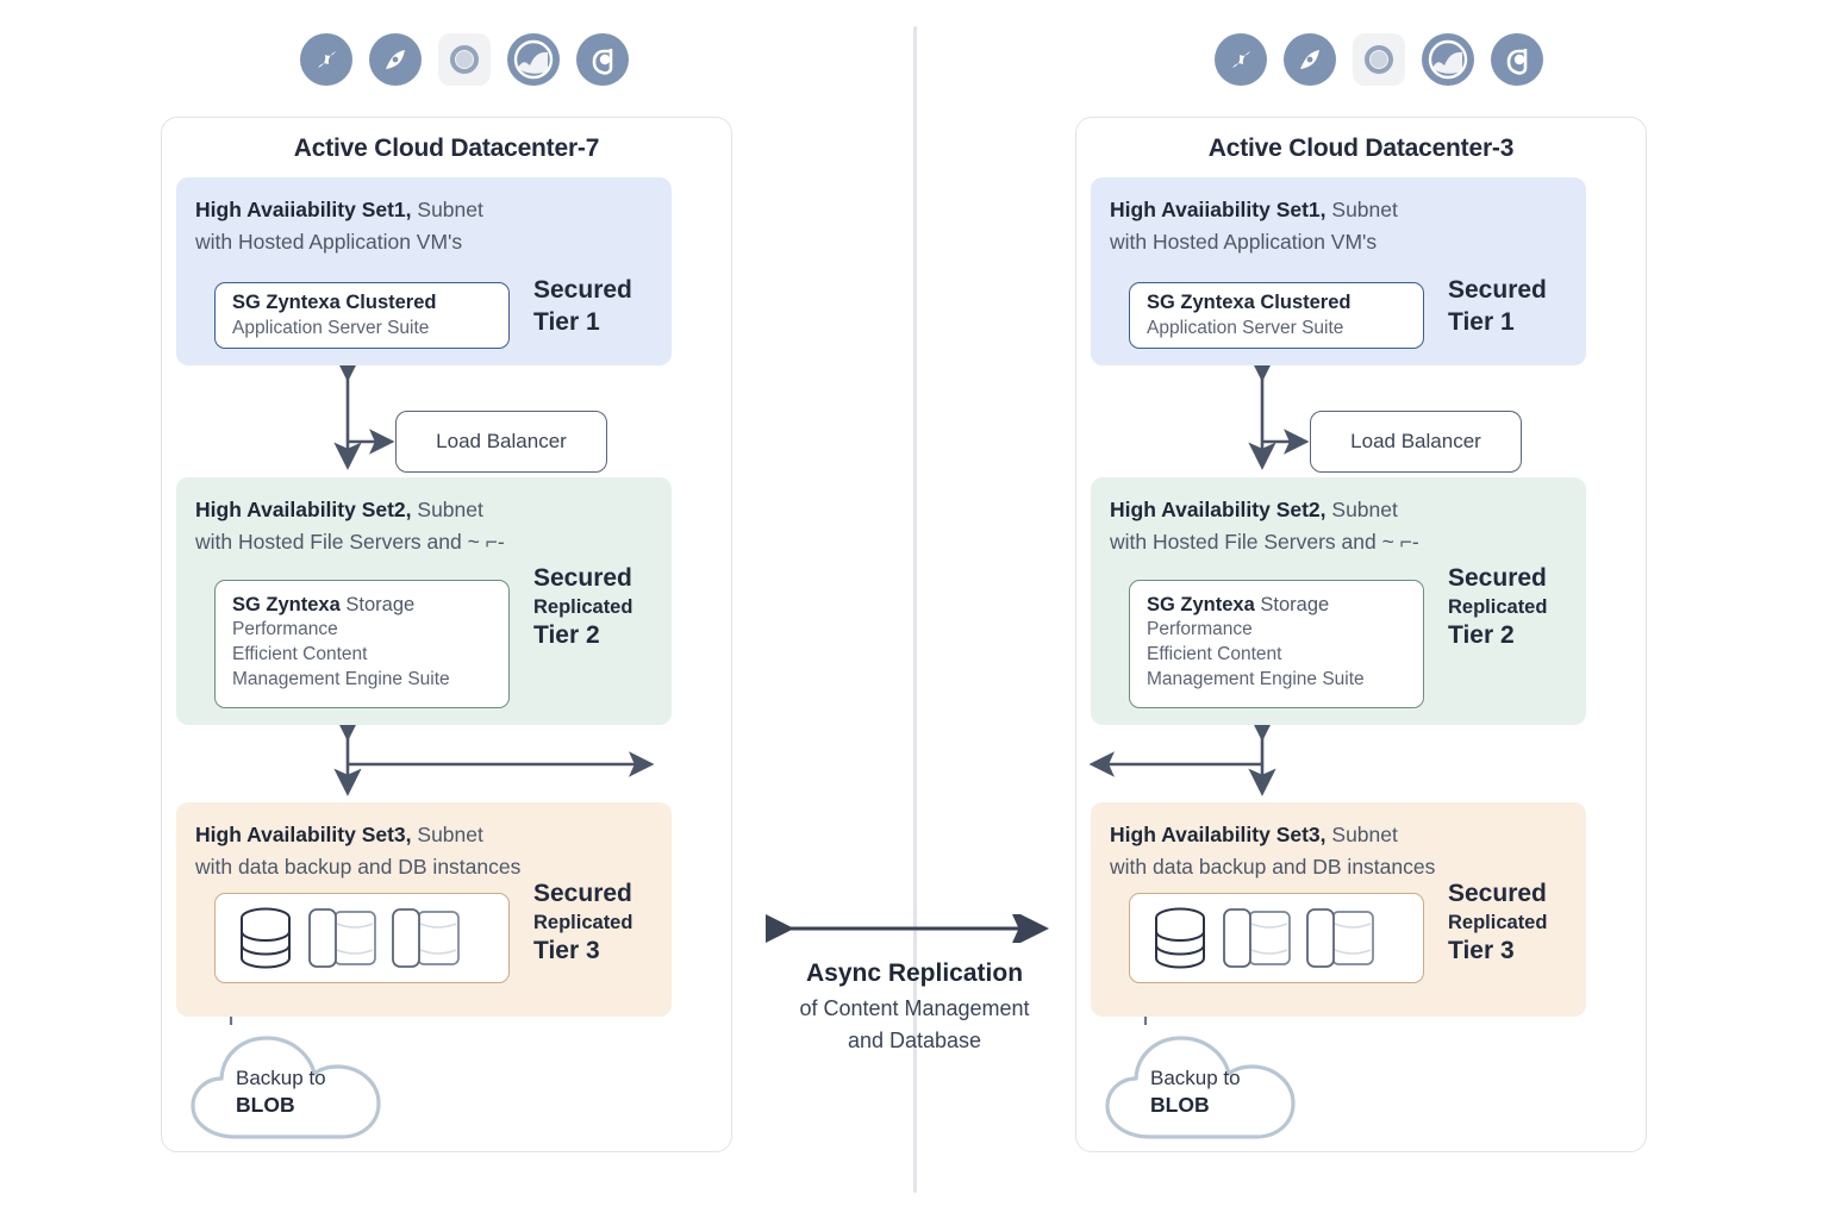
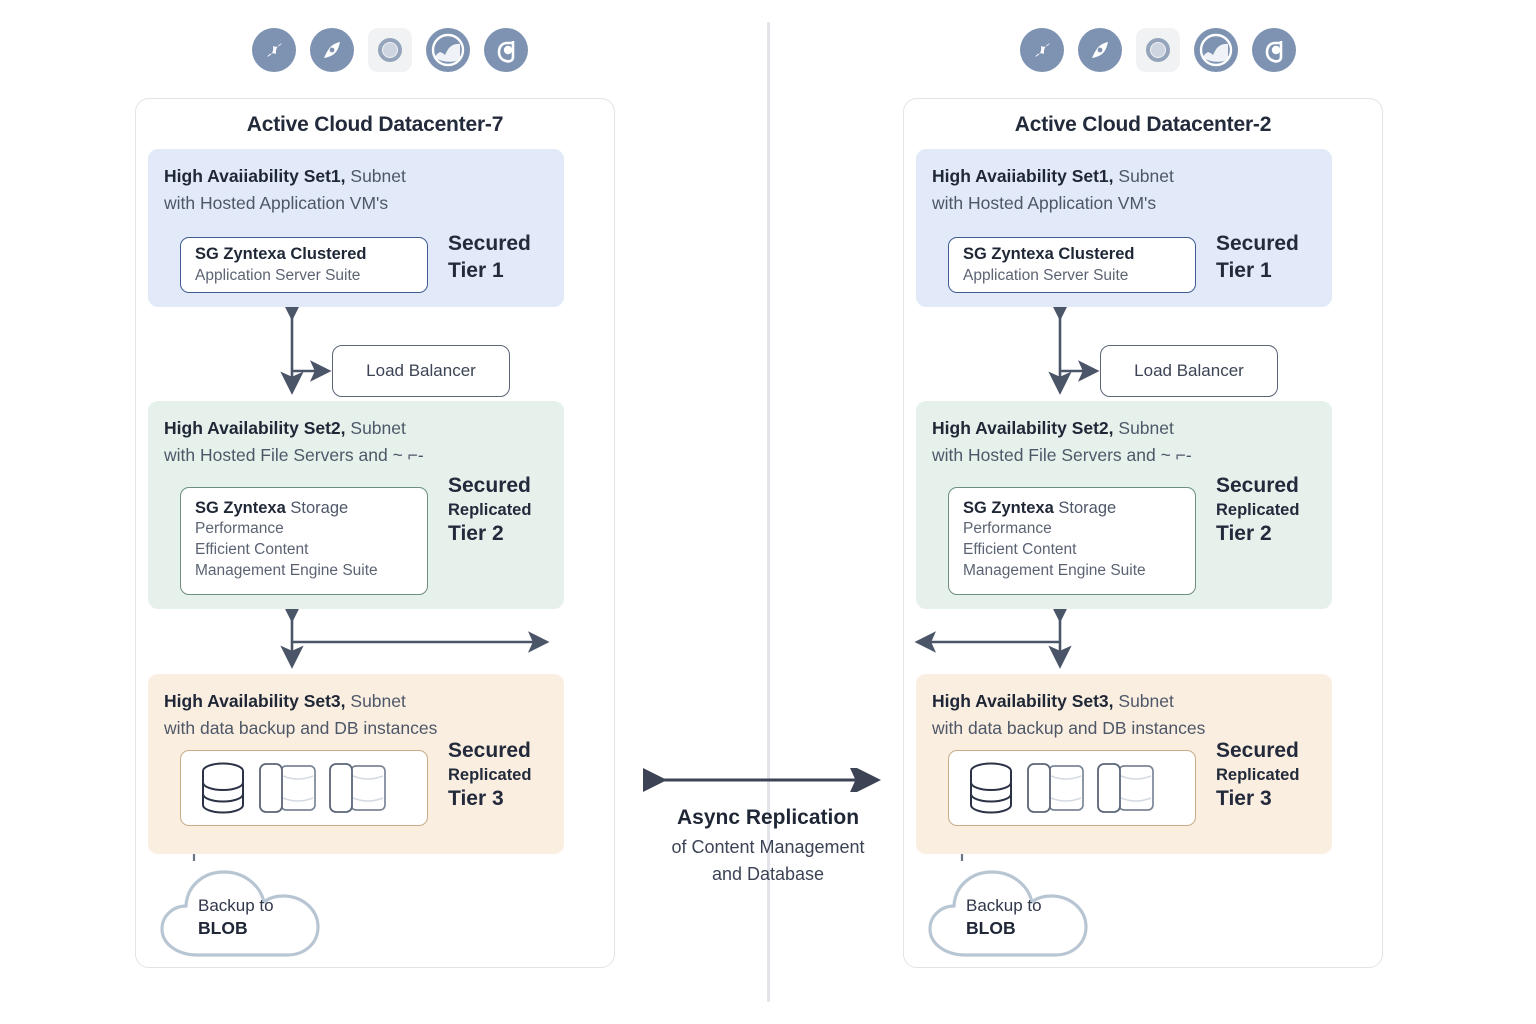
  Active Cloud Datacenter-7
  High Avaiiability Set1, Subnet
  with Hosted Application VM's
  SG Zyntexa Clustered
  Application Server Suite
  Secured
  Tier 1
  Load Balancer
  High Availability Set2, Subnet
  with Hosted File Servers and ~ ⌐-
  SG Zyntexa Storage
  Performance
  Efficient Content
  Management Engine Suite
  Secured
  Replicated
  Tier 2
  High Availability Set3, Subnet
  with data backup and DB instances
  Secured
  Replicated
  Tier 3
  Backup to
  BLOB
- Active Cloud Datacenter-3
+ Active Cloud Datacenter-2
  High Avaiiability Set1, Subnet
  with Hosted Application VM's
  SG Zyntexa Clustered
  Application Server Suite
  Secured
  Tier 1
  Load Balancer
  High Availability Set2, Subnet
  with Hosted File Servers and ~ ⌐-
  SG Zyntexa Storage
  Performance
  Efficient Content
  Management Engine Suite
  Secured
  Replicated
  Tier 2
  High Availability Set3, Subnet
  with data backup and DB instances
  Secured
  Replicated
  Tier 3
  Backup to
  BLOB
  Async Replication
  of Content Management
  and Database
